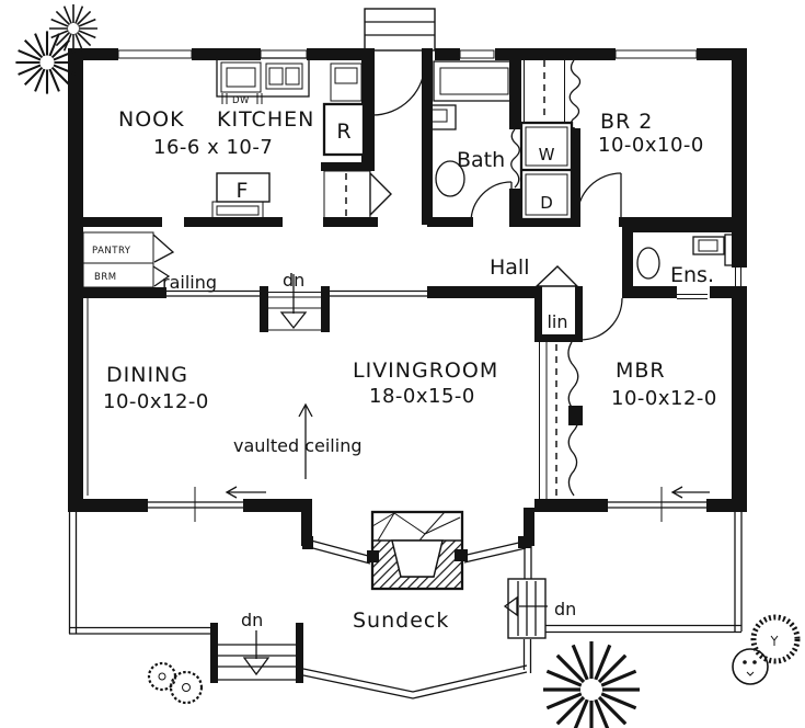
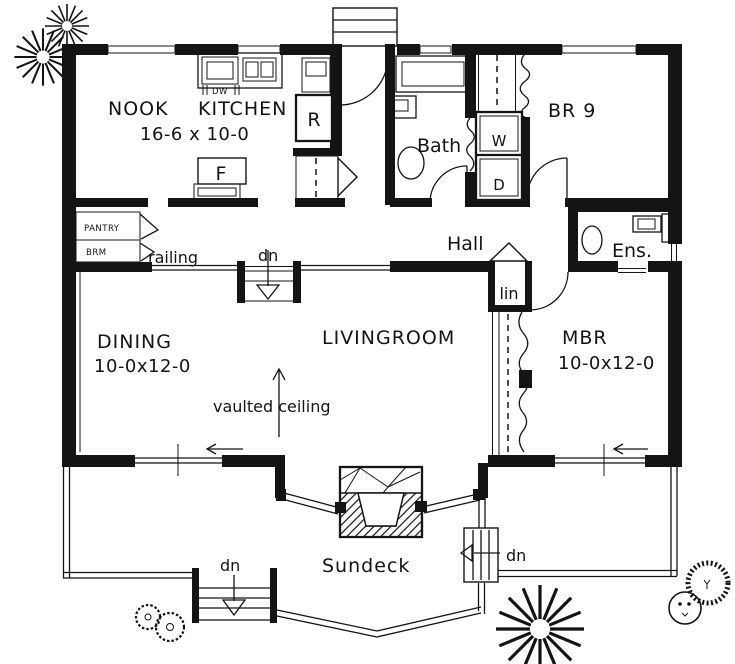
  W
  D
  DW
  R
  F
  PANTRY
  BRM
  lin
  NOOK
  KITCHEN
- 16-6 x 10-7
+ 16-6 x 10-0
- BR 2
+ BR 9
- 10-0x10-0
  Bath
  Hall
  Ens.
  DINING
  10-0x12-0
  LIVINGROOM
- 18-0x15-0
  MBR
  10-0x12-0
  Sundeck
  railing
  dn
  vaulted ceiling
  dn
  dn
